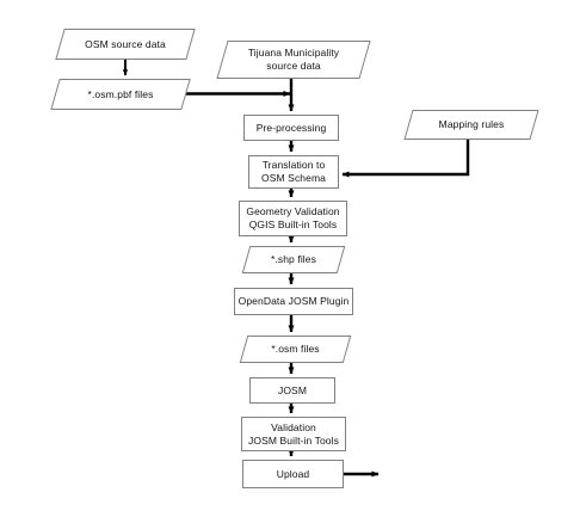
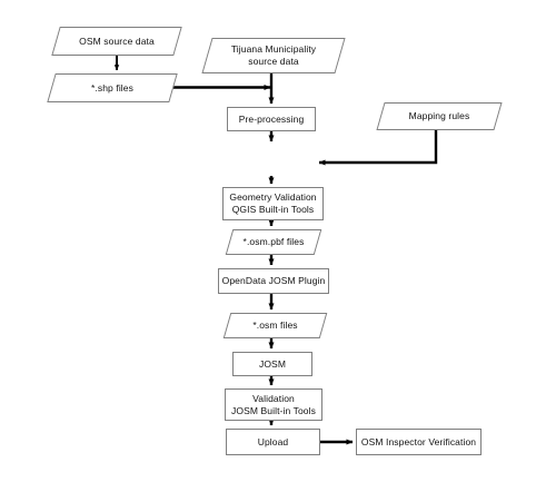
  OSM source data
- *.osm.pbf files
+ *.shp files
  Tijuana Municipality
  source data
  Pre-processing
  Mapping rules
- Translation to
- OSM Schema
  Geometry Validation
  QGIS Built-in Tools
- *.shp files
+ *.osm.pbf files
  OpenData JOSM Plugin
  *.osm files
  JOSM
  Validation
  JOSM Built-in Tools
  Upload
+ OSM Inspector Verification
